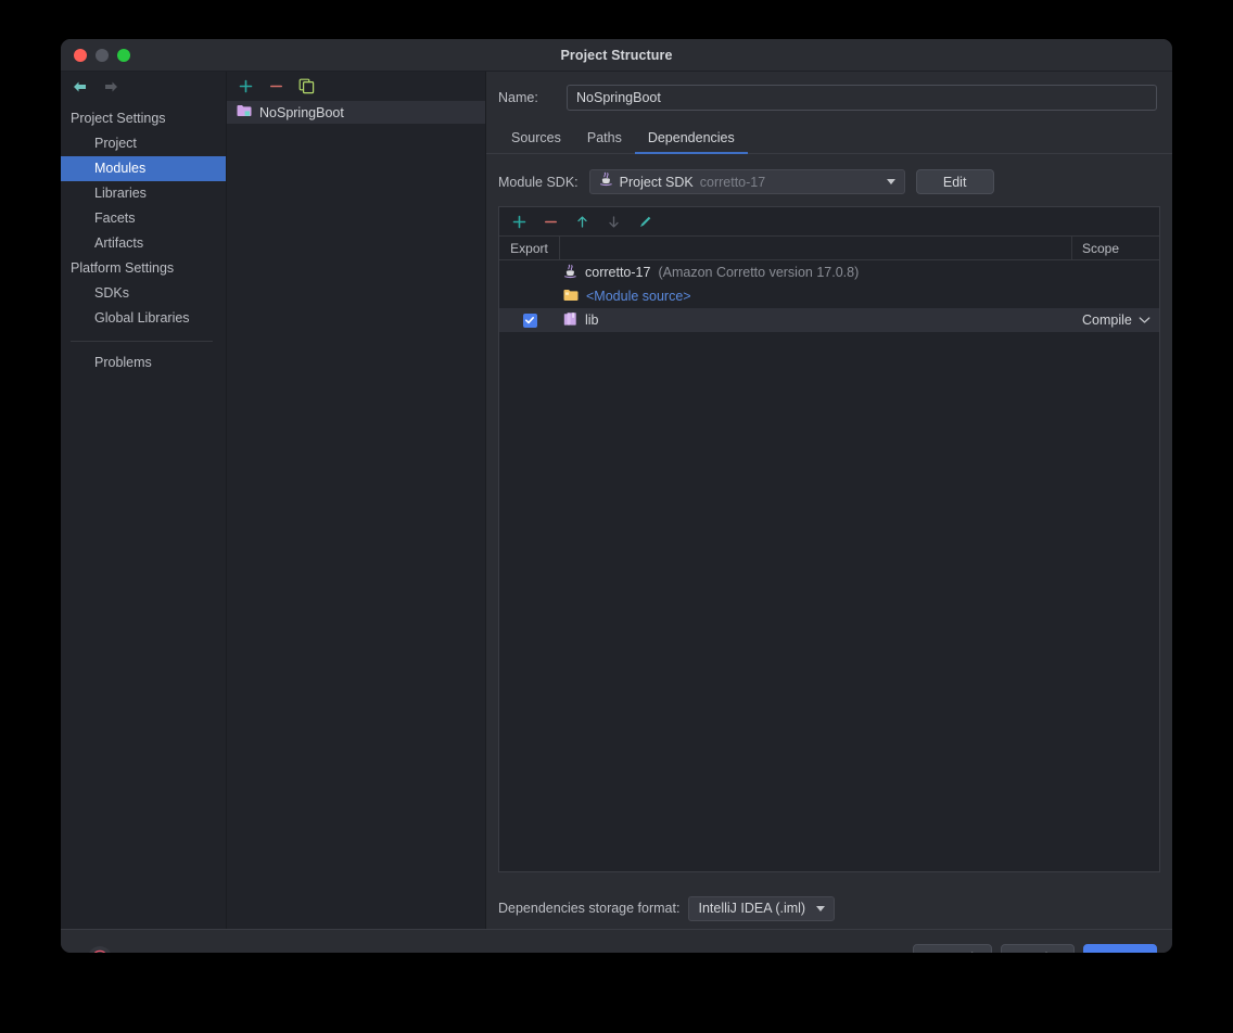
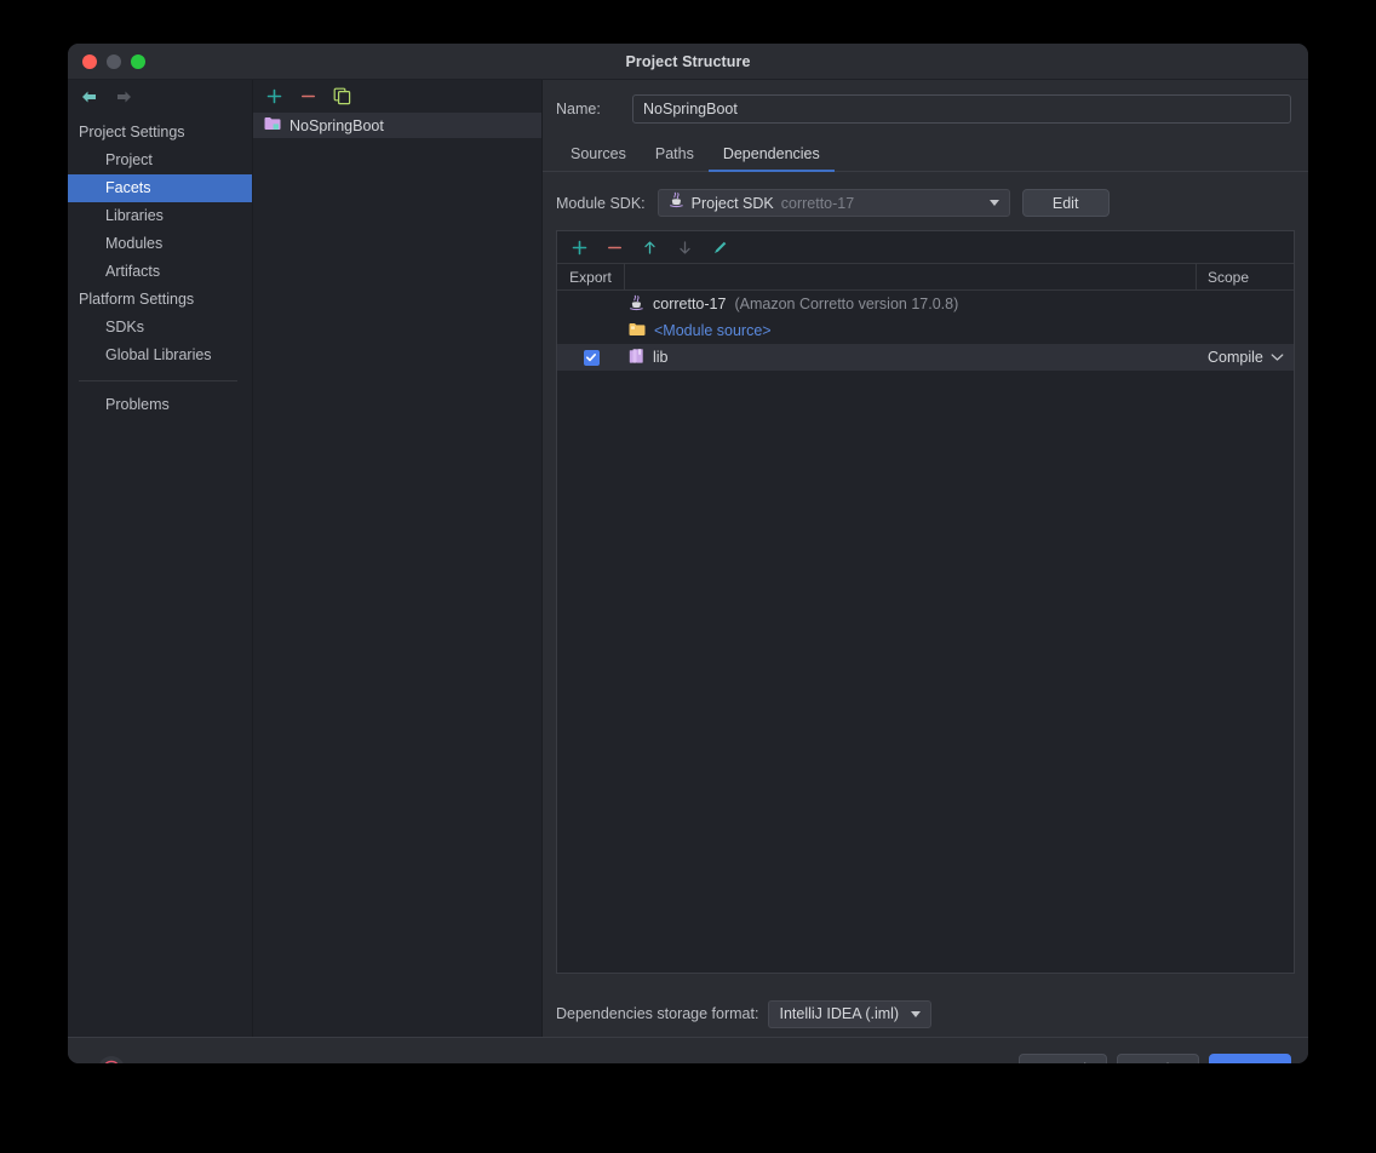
  Project Structure
  Project Settings
  Project
- Modules
+ Facets
  Libraries
- Facets
+ Modules
  Artifacts
  Platform Settings
  SDKs
  Global Libraries
  Problems
  NoSpringBoot
  Name:
  NoSpringBoot
  Sources
  Paths
  Dependencies
  Module SDK:
  Project SDK
  corretto-17
  Edit
  Export
  Scope
  corretto-17
  (Amazon Corretto version 17.0.8)
  <Module source>
  lib
  Compile
  Dependencies storage format:
  IntelliJ IDEA (.iml)
